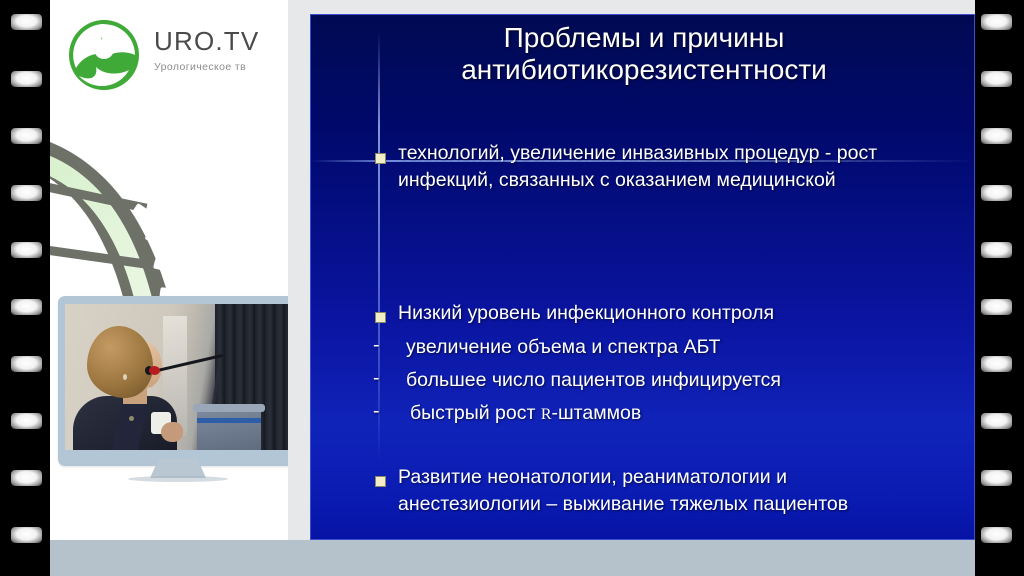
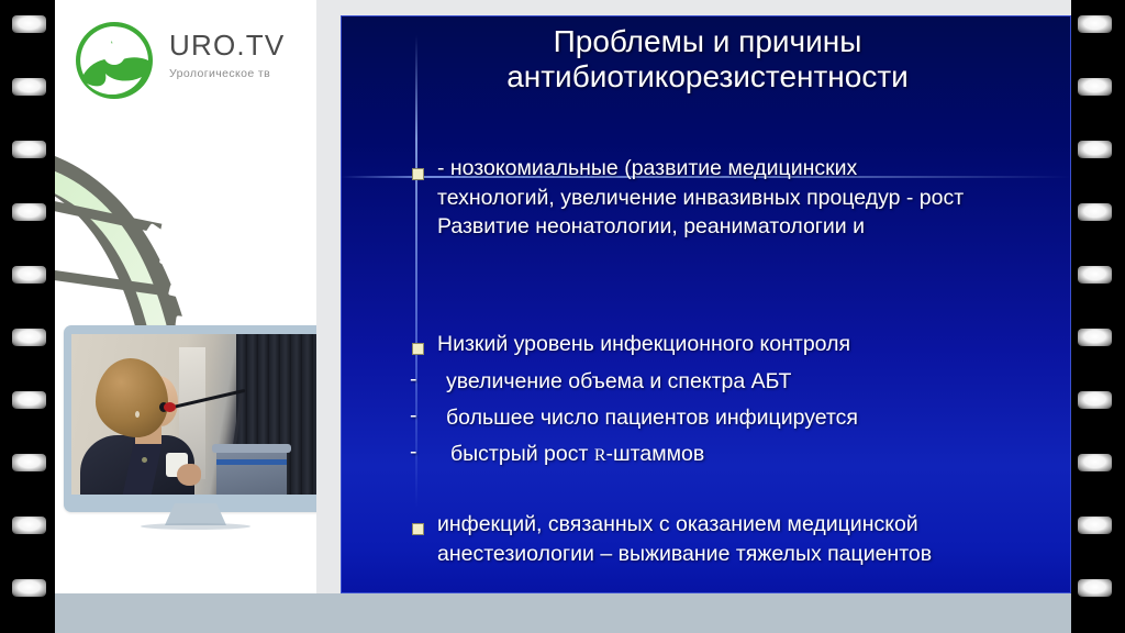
  URO.TV
  Урологическое тв
  Проблемы и причины
  антибиотикорезистентности
+ - нозокомиальные (развитие медицинских
  технологий, увеличение инвазивных процедур - рост
- инфекций, связанных с оказанием медицинской
+ Развитие неонатологии, реаниматологии и
  Низкий уровень инфекционного контроля
  -
  увеличение объема и спектра АБТ
  -
  большее число пациентов инфицируется
  -
  быстрый рост R-штаммов
- Развитие неонатологии, реаниматологии и
+ инфекций, связанных с оказанием медицинской
  анестезиологии – выживание тяжелых пациентов
